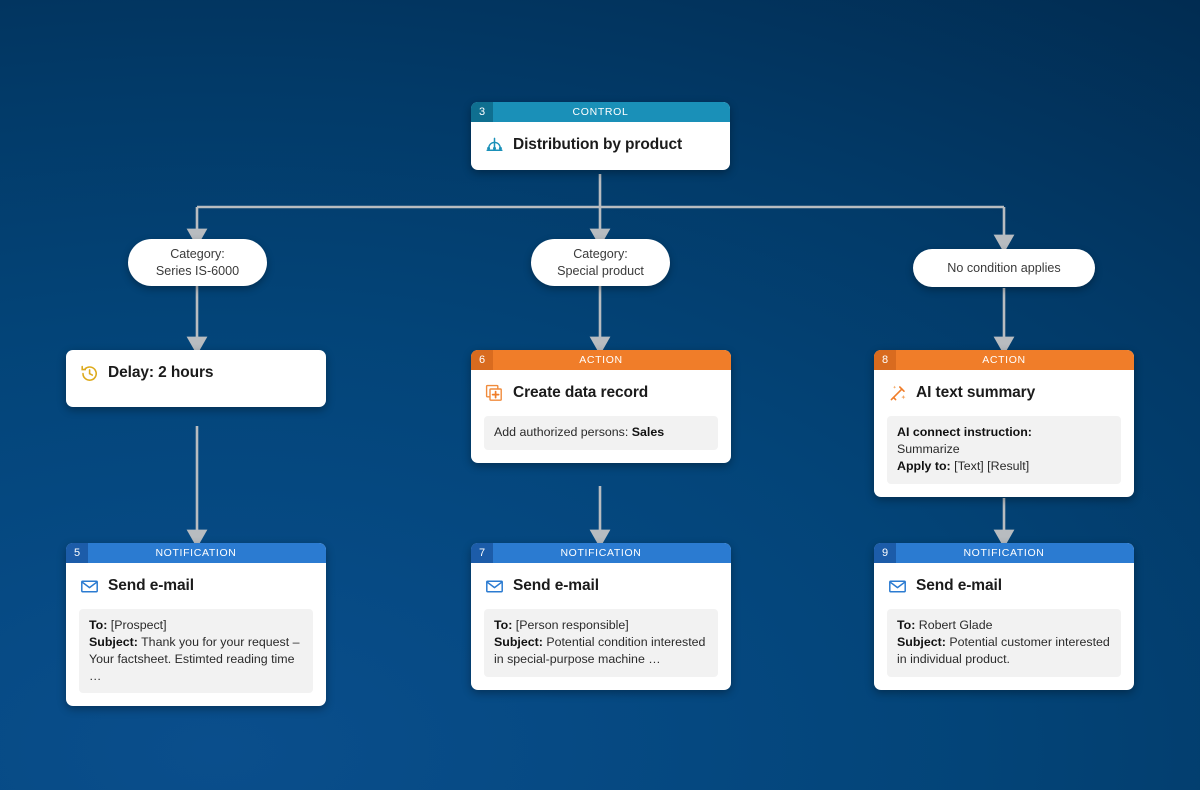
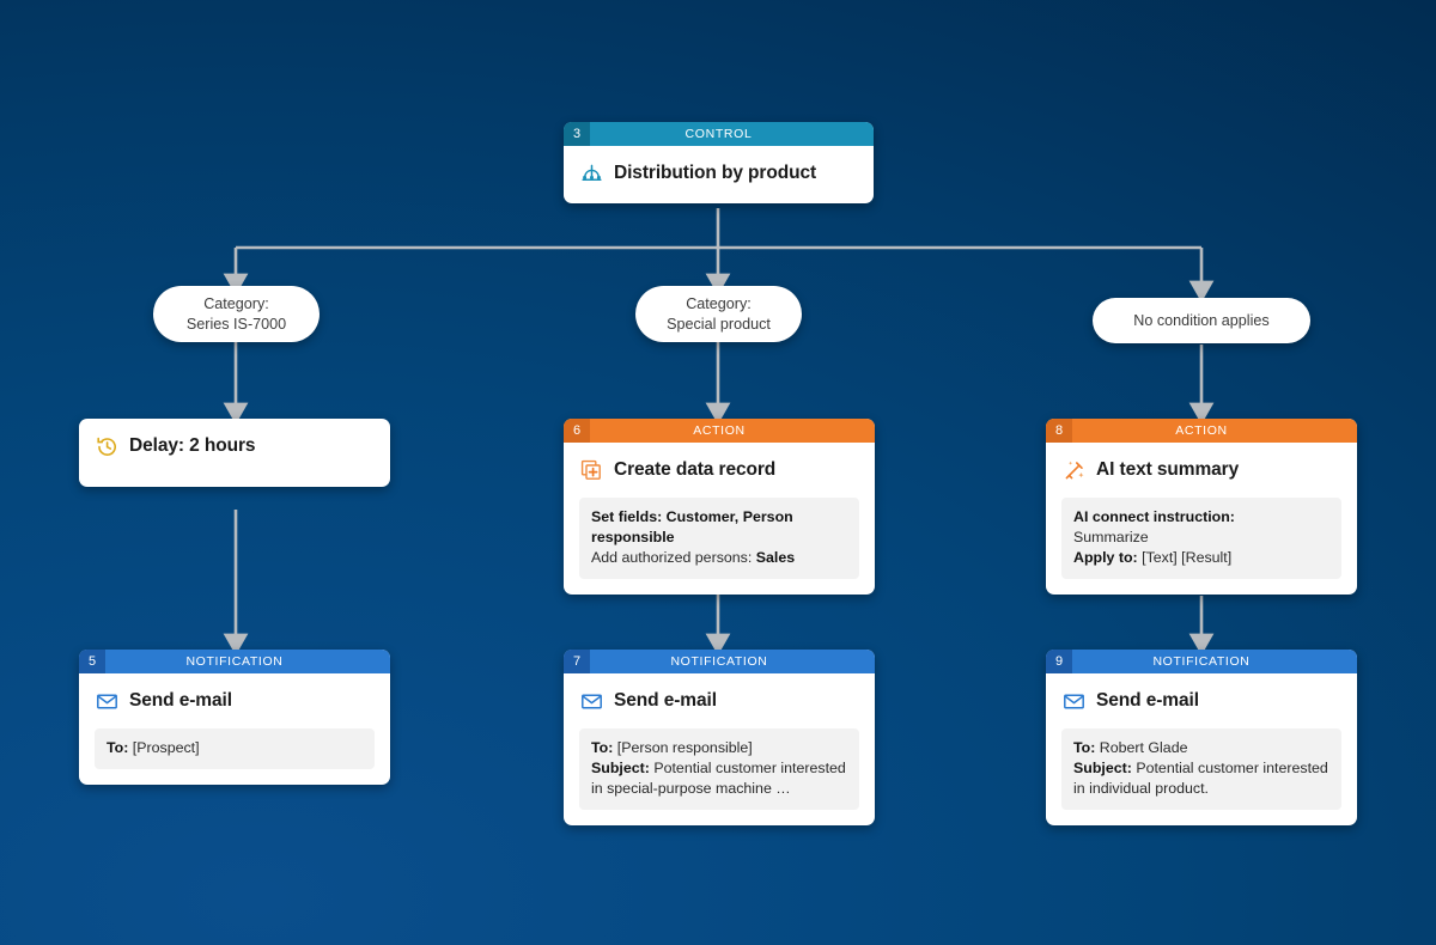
  3
  CONTROL
  Distribution by product
  Category:
- Series IS-6000
+ Series IS-7000
  Category:
  Special product
  No condition applies
  Delay: 2 hours
  6
  ACTION
  Create data record
+ Set fields: Customer, Person responsible
  Add authorized persons: Sales
  8
  ACTION
  AI text summary
  AI connect instruction:
  Summarize
  Apply to: [Text] [Result]
  5
  NOTIFICATION
  Send e-mail
  To: [Prospect]
- Subject: Thank you for your request – Your factsheet. Estimted reading time …
  7
  NOTIFICATION
  Send e-mail
  To: [Person responsible]
- Subject: Potential condition interested in special-purpose machine …
+ Subject: Potential customer interested in special-purpose machine …
  9
  NOTIFICATION
  Send e-mail
  To: Robert Glade
  Subject: Potential customer interested in individual product.
